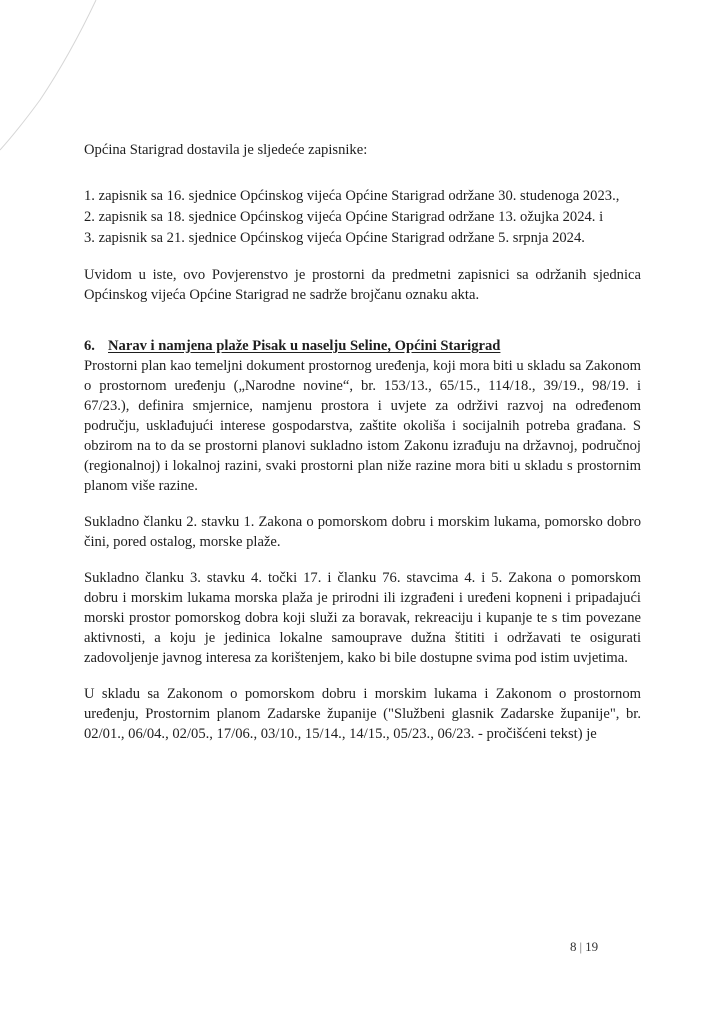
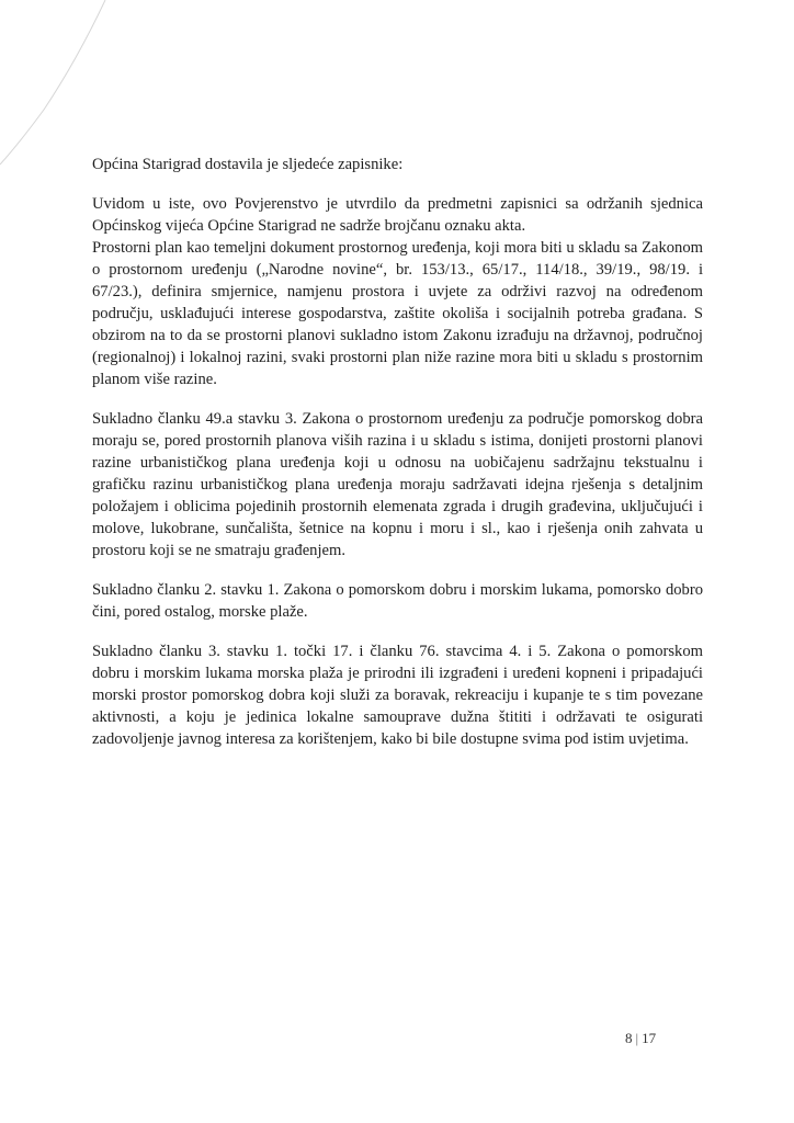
  Općina Starigrad dostavila je sljedeće zapisnike:
- 1. zapisnik sa 16. sjednice Općinskog vijeća Općine Starigrad održane 30. studenoga 2023.,
- 2. zapisnik sa 18. sjednice Općinskog vijeća Općine Starigrad održane 13. ožujka 2024. i
- 3. zapisnik sa 21. sjednice Općinskog vijeća Općine Starigrad održane 5. srpnja 2024.
- Uvidom u iste, ovo Povjerenstvo je prostorni da predmetni zapisnici sa održanih sjednica Općinskog vijeća Općine Starigrad ne sadrže brojčanu oznaku akta.
+ Uvidom u iste, ovo Povjerenstvo je utvrdilo da predmetni zapisnici sa održanih sjednica Općinskog vijeća Općine Starigrad ne sadrže brojčanu oznaku akta.
- 6. Narav i namjena plaže Pisak u naselju Seline, Općini Starigrad
- Prostorni plan kao temeljni dokument prostornog uređenja, koji mora biti u skladu sa Zakonom o prostornom uređenju („Narodne novine“, br. 153/13., 65/15., 114/18., 39/19., 98/19. i 67/23.), definira smjernice, namjenu prostora i uvjete za održivi razvoj na određenom području, usklađujući interese gospodarstva, zaštite okoliša i socijalnih potreba građana. S obzirom na to da se prostorni planovi sukladno istom Zakonu izrađuju na državnoj, područnoj (regionalnoj) i lokalnoj razini, svaki prostorni plan niže razine mora biti u skladu s prostornim planom više razine.
+ Prostorni plan kao temeljni dokument prostornog uređenja, koji mora biti u skladu sa Zakonom o prostornom uređenju („Narodne novine“, br. 153/13., 65/17., 114/18., 39/19., 98/19. i 67/23.), definira smjernice, namjenu prostora i uvjete za održivi razvoj na određenom području, usklađujući interese gospodarstva, zaštite okoliša i socijalnih potreba građana. S obzirom na to da se prostorni planovi sukladno istom Zakonu izrađuju na državnoj, područnoj (regionalnoj) i lokalnoj razini, svaki prostorni plan niže razine mora biti u skladu s prostornim planom više razine.
+ Sukladno članku 49.a stavku 3. Zakona o prostornom uređenju za područje pomorskog dobra moraju se, pored prostornih planova viših razina i u skladu s istima, donijeti prostorni planovi razine urbanističkog plana uređenja koji u odnosu na uobičajenu sadržajnu tekstualnu i grafičku razinu urbanističkog plana uređenja moraju sadržavati idejna rješenja s detaljnim položajem i oblicima pojedinih prostornih elemenata zgrada i drugih građevina, uključujući i molove, lukobrane, sunčališta, šetnice na kopnu i moru i sl., kao i rješenja onih zahvata u prostoru koji se ne smatraju građenjem.
  Sukladno članku 2. stavku 1. Zakona o pomorskom dobru i morskim lukama, pomorsko dobro čini, pored ostalog, morske plaže.
- Sukladno članku 3. stavku 4. točki 17. i članku 76. stavcima 4. i 5. Zakona o pomorskom dobru i morskim lukama morska plaža je prirodni ili izgrađeni i uređeni kopneni i pripadajući morski prostor pomorskog dobra koji služi za boravak, rekreaciju i kupanje te s tim povezane aktivnosti, a koju je jedinica lokalne samouprave dužna štititi i održavati te osigurati zadovoljenje javnog interesa za korištenjem, kako bi bile dostupne svima pod istim uvjetima.
+ Sukladno članku 3. stavku 1. točki 17. i članku 76. stavcima 4. i 5. Zakona o pomorskom dobru i morskim lukama morska plaža je prirodni ili izgrađeni i uređeni kopneni i pripadajući morski prostor pomorskog dobra koji služi za boravak, rekreaciju i kupanje te s tim povezane aktivnosti, a koju je jedinica lokalne samouprave dužna štititi i održavati te osigurati zadovoljenje javnog interesa za korištenjem, kako bi bile dostupne svima pod istim uvjetima.
- U skladu sa Zakonom o pomorskom dobru i morskim lukama i Zakonom o prostornom uređenju, Prostornim planom Zadarske županije ("Službeni glasnik Zadarske županije", br. 02/01., 06/04., 02/05., 17/06., 03/10., 15/14., 14/15., 05/23., 06/23. - pročišćeni tekst) je
- 8 | 19
+ 8 | 17
